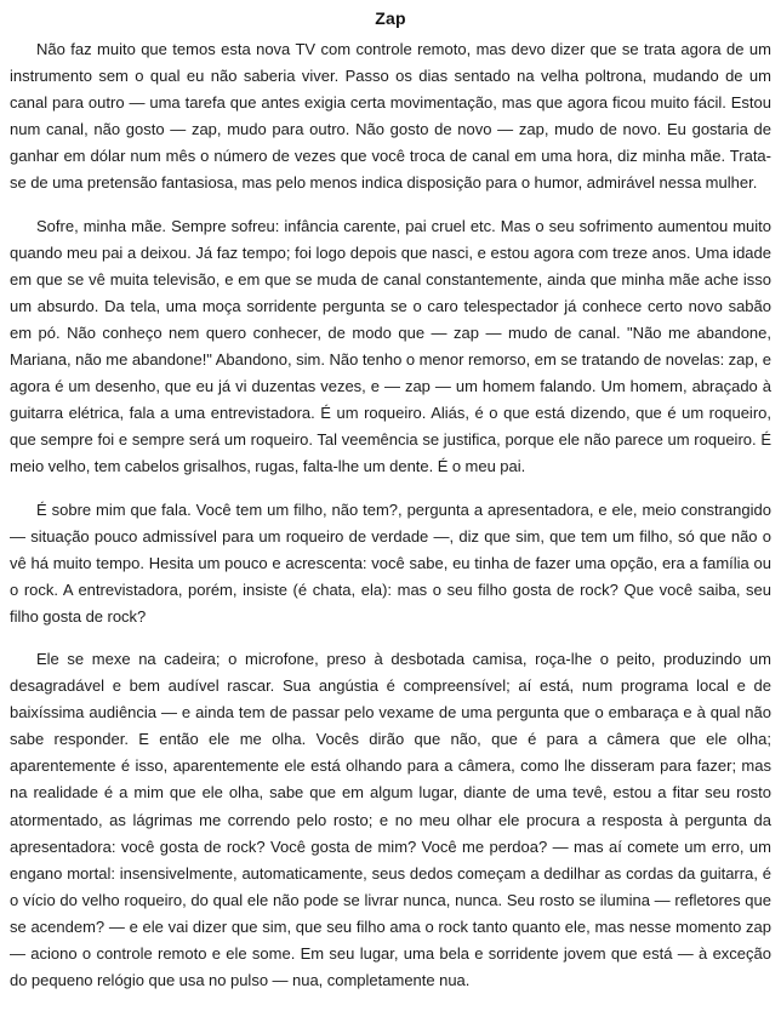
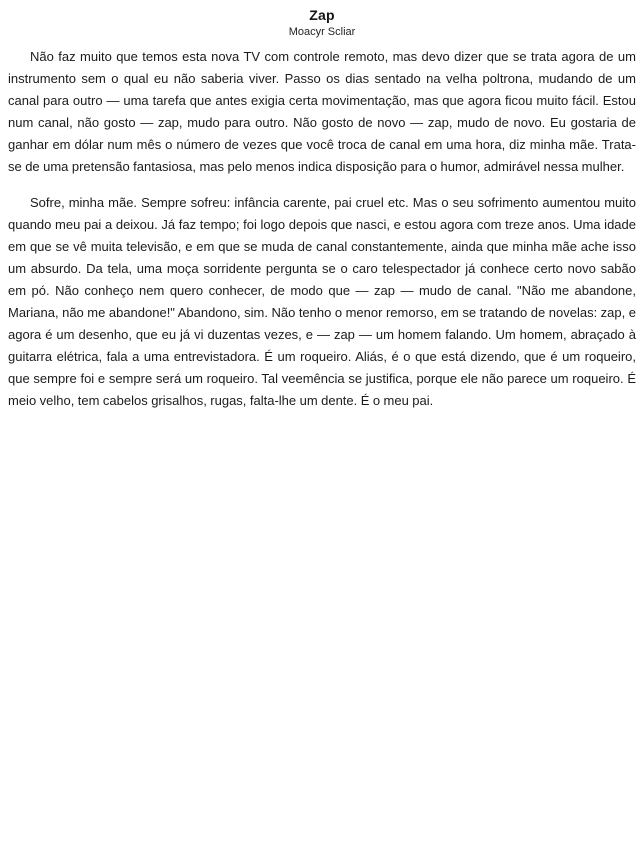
  Zap
+ Moacyr Scliar
  Não faz muito que temos esta nova TV com controle remoto, mas devo dizer que se trata agora de um instrumento sem o qual eu não saberia viver. Passo os dias sentado na velha poltrona, mudando de um canal para outro — uma tarefa que antes exigia certa movimentação, mas que agora ficou muito fácil. Estou num canal, não gosto — zap, mudo para outro. Não gosto de novo — zap, mudo de novo. Eu gostaria de ganhar em dólar num mês o número de vezes que você troca de canal em uma hora, diz minha mãe. Trata-se de uma pretensão fantasiosa, mas pelo menos indica disposição para o humor, admirável nessa mulher.
  Sofre, minha mãe. Sempre sofreu: infância carente, pai cruel etc. Mas o seu sofrimento aumentou muito quando meu pai a deixou. Já faz tempo; foi logo depois que nasci, e estou agora com treze anos. Uma idade em que se vê muita televisão, e em que se muda de canal constantemente, ainda que minha mãe ache isso um absurdo. Da tela, uma moça sorridente pergunta se o caro telespectador já conhece certo novo sabão em pó. Não conheço nem quero conhecer, de modo que — zap — mudo de canal. "Não me abandone, Mariana, não me abandone!" Abandono, sim. Não tenho o menor remorso, em se tratando de novelas: zap, e agora é um desenho, que eu já vi duzentas vezes, e — zap — um homem falando. Um homem, abraçado à guitarra elétrica, fala a uma entrevistadora. É um roqueiro. Aliás, é o que está dizendo, que é um roqueiro, que sempre foi e sempre será um roqueiro. Tal veemência se justifica, porque ele não parece um roqueiro. É meio velho, tem cabelos grisalhos, rugas, falta-lhe um dente. É o meu pai.
- É sobre mim que fala. Você tem um filho, não tem?, pergunta a apresentadora, e ele, meio constrangido — situação pouco admissível para um roqueiro de verdade —, diz que sim, que tem um filho, só que não o vê há muito tempo. Hesita um pouco e acrescenta: você sabe, eu tinha de fazer uma opção, era a família ou o rock. A entrevistadora, porém, insiste (é chata, ela): mas o seu filho gosta de rock? Que você saiba, seu filho gosta de rock?
- Ele se mexe na cadeira; o microfone, preso à desbotada camisa, roça-lhe o peito, produzindo um desagradável e bem audível rascar. Sua angústia é compreensível; aí está, num programa local e de baixíssima audiência — e ainda tem de passar pelo vexame de uma pergunta que o embaraça e à qual não sabe responder. E então ele me olha. Vocês dirão que não, que é para a câmera que ele olha; aparentemente é isso, aparentemente ele está olhando para a câmera, como lhe disseram para fazer; mas na realidade é a mim que ele olha, sabe que em algum lugar, diante de uma tevê, estou a fitar seu rosto atormentado, as lágrimas me correndo pelo rosto; e no meu olhar ele procura a resposta à pergunta da apresentadora: você gosta de rock? Você gosta de mim? Você me perdoa? — mas aí comete um erro, um engano mortal: insensivelmente, automaticamente, seus dedos começam a dedilhar as cordas da guitarra, é o vício do velho roqueiro, do qual ele não pode se livrar nunca, nunca. Seu rosto se ilumina — refletores que se acendem? — e ele vai dizer que sim, que seu filho ama o rock tanto quanto ele, mas nesse momento zap — aciono o controle remoto e ele some. Em seu lugar, uma bela e sorridente jovem que está — à exceção do pequeno relógio que usa no pulso — nua, completamente nua.
